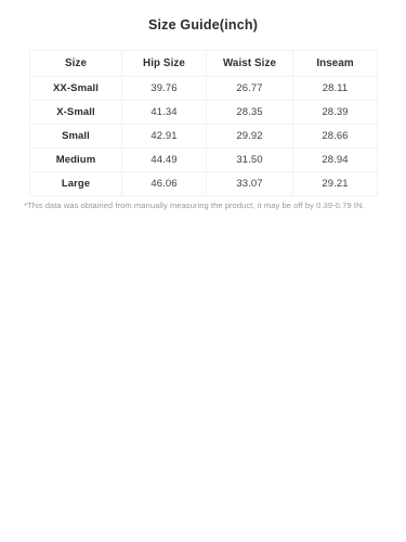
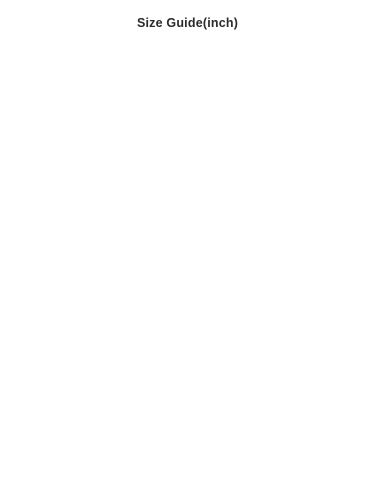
  Size Guide(inch)
- Size	Hip Size	Waist Size	Inseam
- XX-Small	39.76	26.77	28.11
- X-Small	41.34	28.35	28.39
- Small	42.91	29.92	28.66
- Medium	44.49	31.50	28.94
- Large	46.06	33.07	29.21
- *This data was obtained from manually measuring the product, it may be off by 0.39-0.79 IN.
